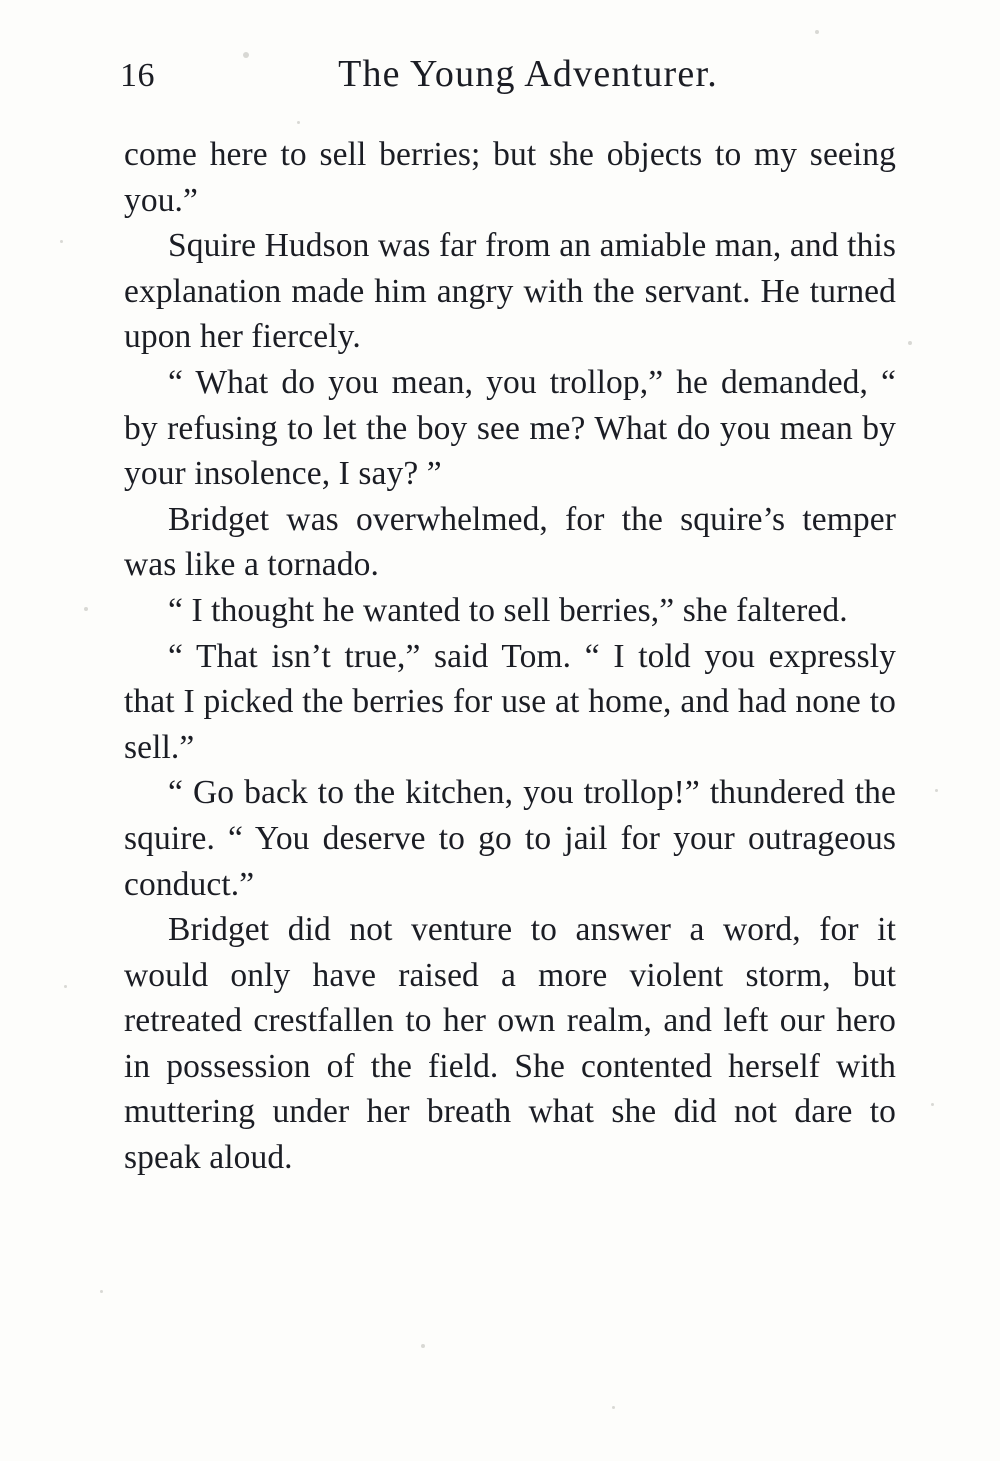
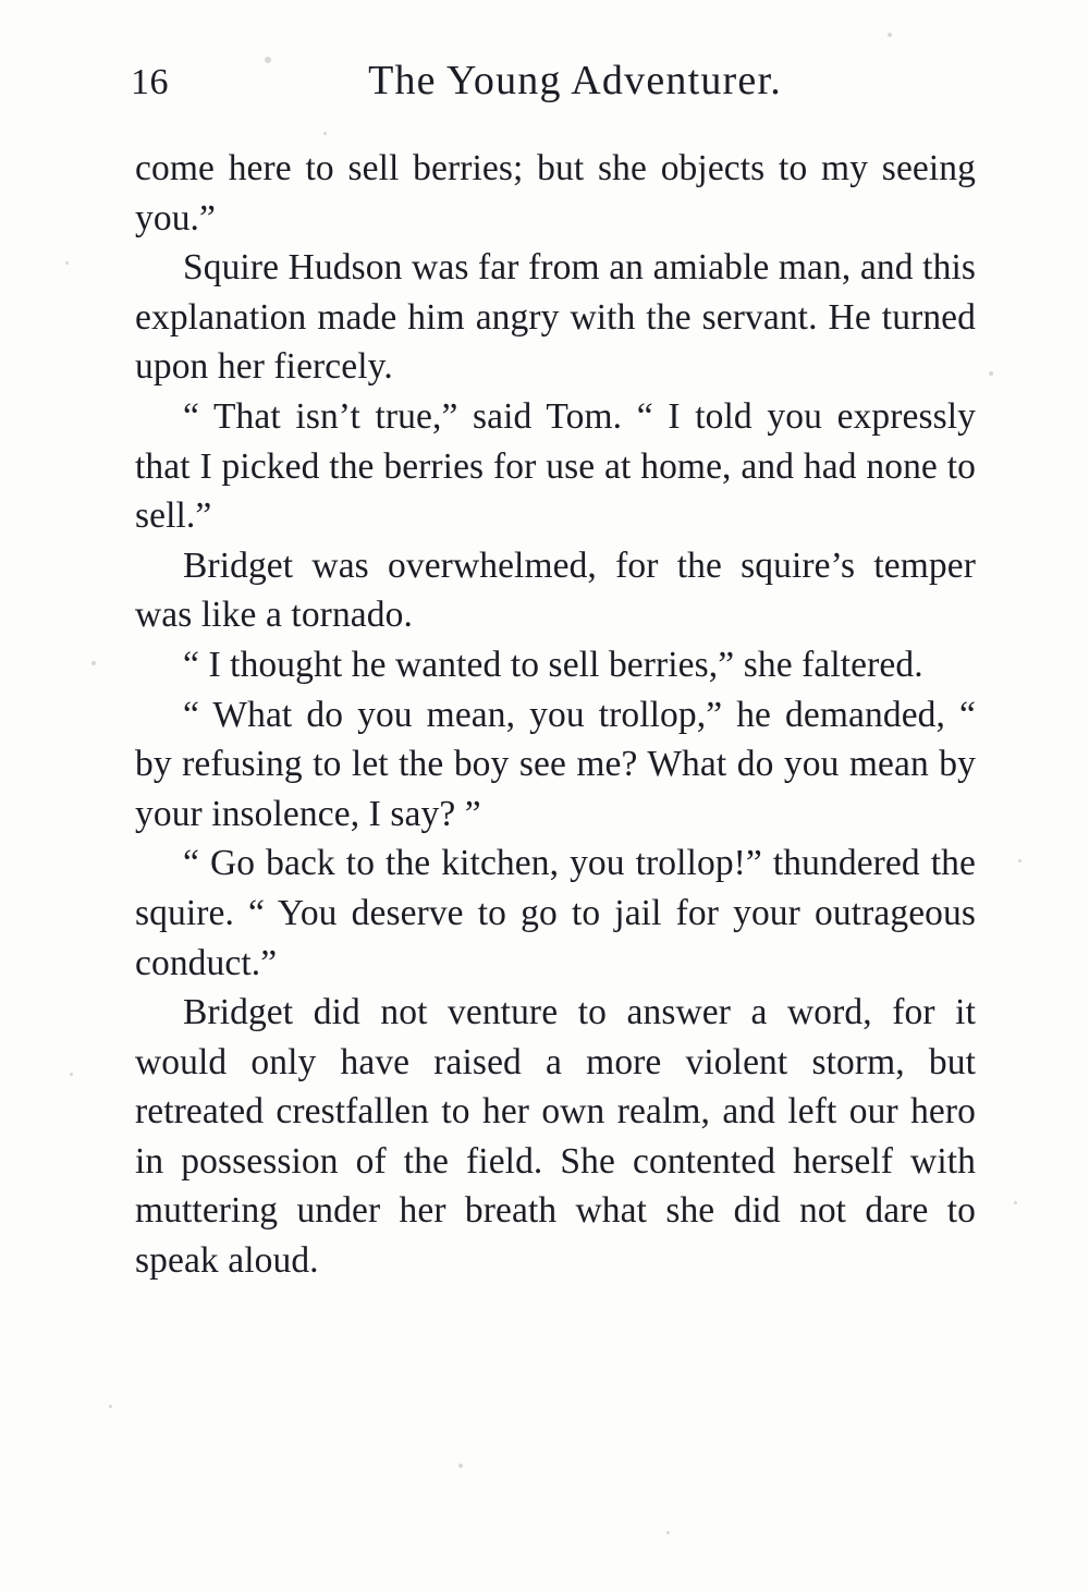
  16
  The Young Adventurer.
  come here to sell berries; but she objects to my seeing you.”
  Squire Hudson was far from an amiable man, and this explanation made him angry with the servant. He turned upon her fiercely.
- “ What do you mean, you trollop,” he demanded, “ by refusing to let the boy see me? What do you mean by your insolence, I say? ”
+ “ That isn’t true,” said Tom. “ I told you expressly that I picked the berries for use at home, and had none to sell.”
  Bridget was overwhelmed, for the squire’s temper was like a tornado.
  “ I thought he wanted to sell berries,” she faltered.
- “ That isn’t true,” said Tom. “ I told you expressly that I picked the berries for use at home, and had none to sell.”
+ “ What do you mean, you trollop,” he demanded, “ by refusing to let the boy see me? What do you mean by your insolence, I say? ”
  “ Go back to the kitchen, you trollop!” thundered the squire. “ You deserve to go to jail for your outrageous conduct.”
  Bridget did not venture to answer a word, for it would only have raised a more violent storm, but retreated crestfallen to her own realm, and left our hero in possession of the field. She contented herself with muttering under her breath what she did not dare to speak aloud.
